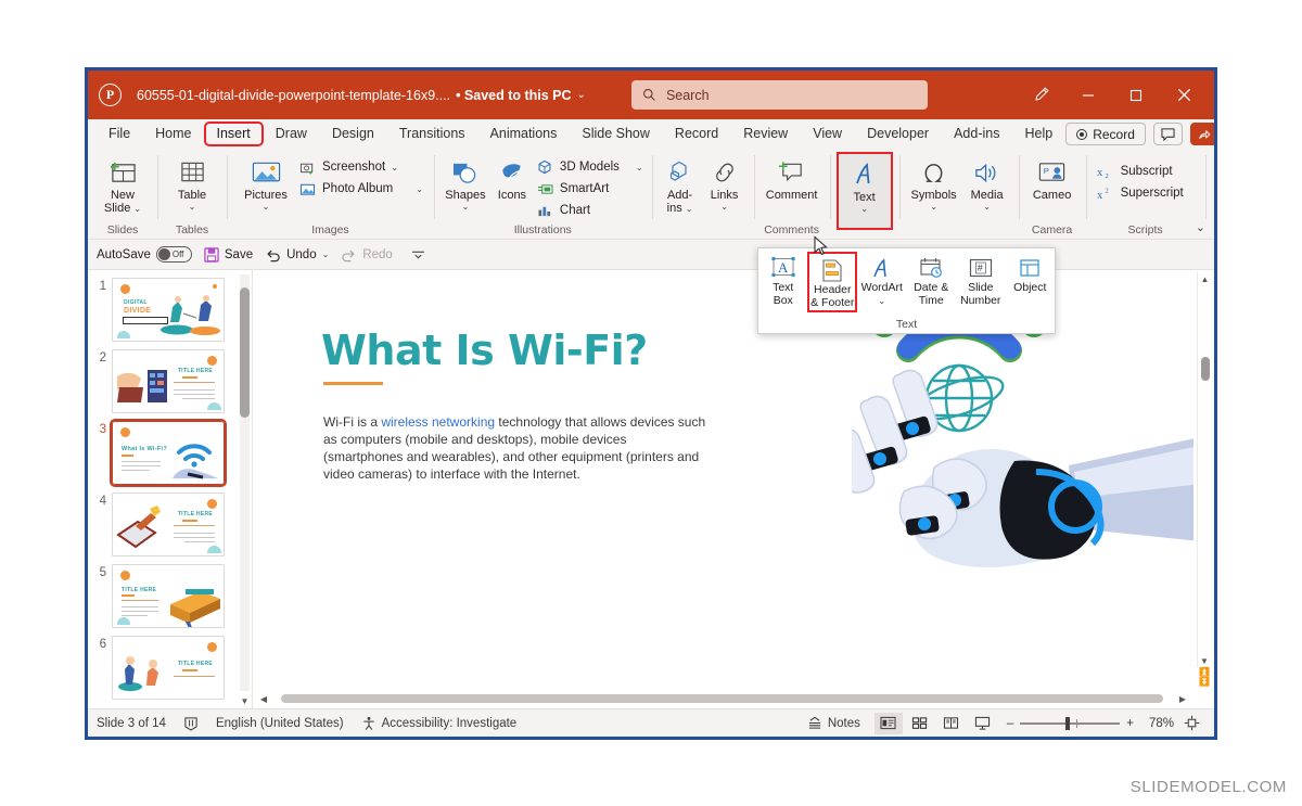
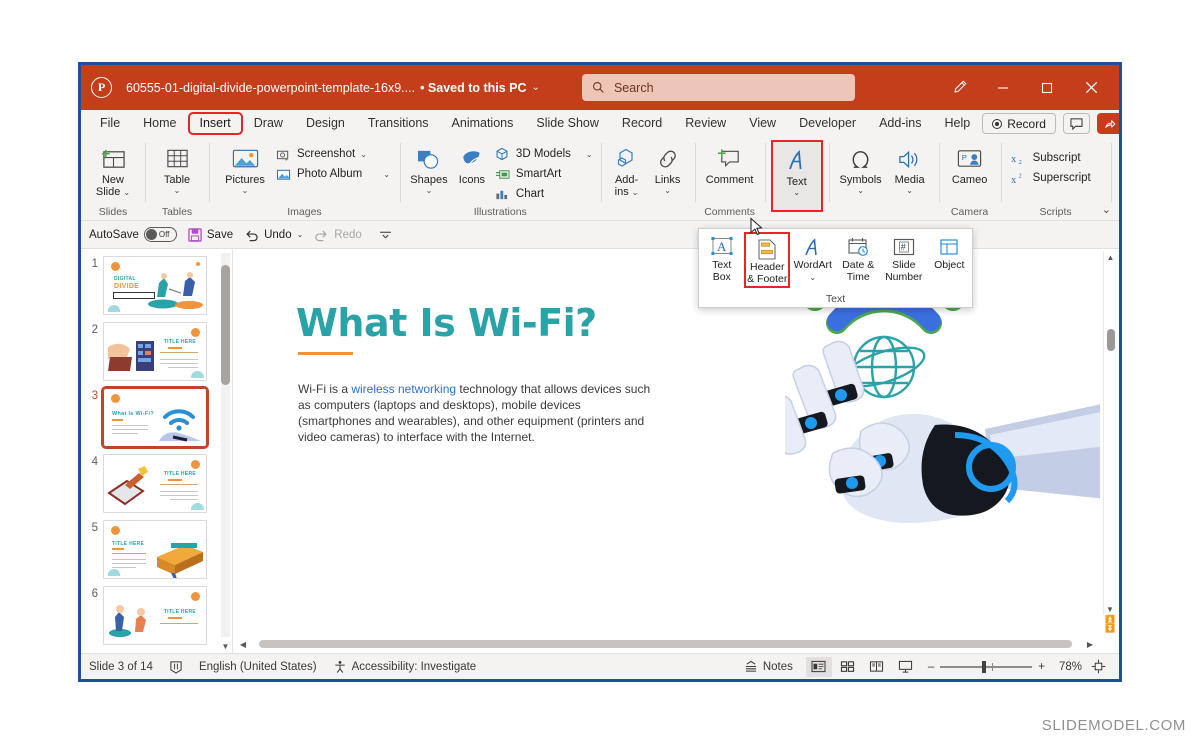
  P
  60555-01-digital-divide-powerpoint-template-16x9....
  • Saved to this PC
  ⌄
  Search
  File
  Home
  Insert
  Draw
  Design
  Transitions
  Animations
  Slide Show
  Record
  Review
  View
  Developer
  Add-ins
  Help
  Record
  New
  Slide ⌄
  Slides
  Table
  ⌄
  Tables
  Pictures
  ⌄
  Screenshot
  ⌄
  Photo Album
  ⌄
  Images
  Shapes
  ⌄
  Icons
  3D Models
  ⌄
  SmartArt
  Chart
  Illustrations
  Add-
  ins ⌄
  Links
  ⌄
  Comment
  Comments
  Text
  ⌄
  Symbols
  ⌄
  Media
  ⌄
  P
  Cameo
  Camera
  x
  Subscript
  x
  Superscript
  Scripts
  ⌄
  AutoSave
  Off
  Save
  Undo
  ⌄
  Redo
  A
  Text
  Box
  Header
  & Footer
  WordArt
  ⌄
  Date &
  Time
  #
  Slide
  Number
  Object
  Text
  1
  2
  3
  4
  5
  6
  ▼
  What Is Wi-Fi?
- Wi-Fi is a wireless networking technology that allows devices such as computers (mobile and desktops), mobile devices (smartphones and wearables), and other equipment (printers and video cameras) to interface with the Internet.
+ Wi-Fi is a wireless networking technology that allows devices such as computers (laptops and desktops), mobile devices (smartphones and wearables), and other equipment (printers and video cameras) to interface with the Internet.
  ▲
  ▼
  ⏫
  ⏬
  ◀
  ▶
  Slide 3 of 14
  English (United States)
  Accessibility: Investigate
  Notes
  –
  +
  78%
  SLIDEMODEL.COM
